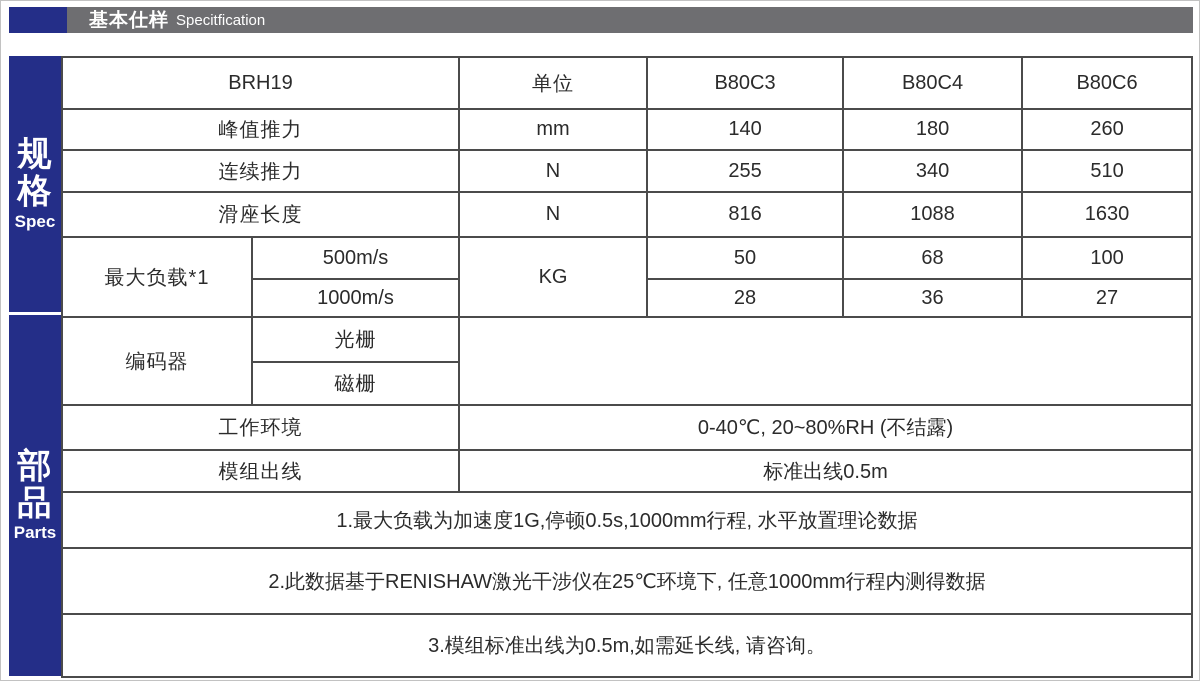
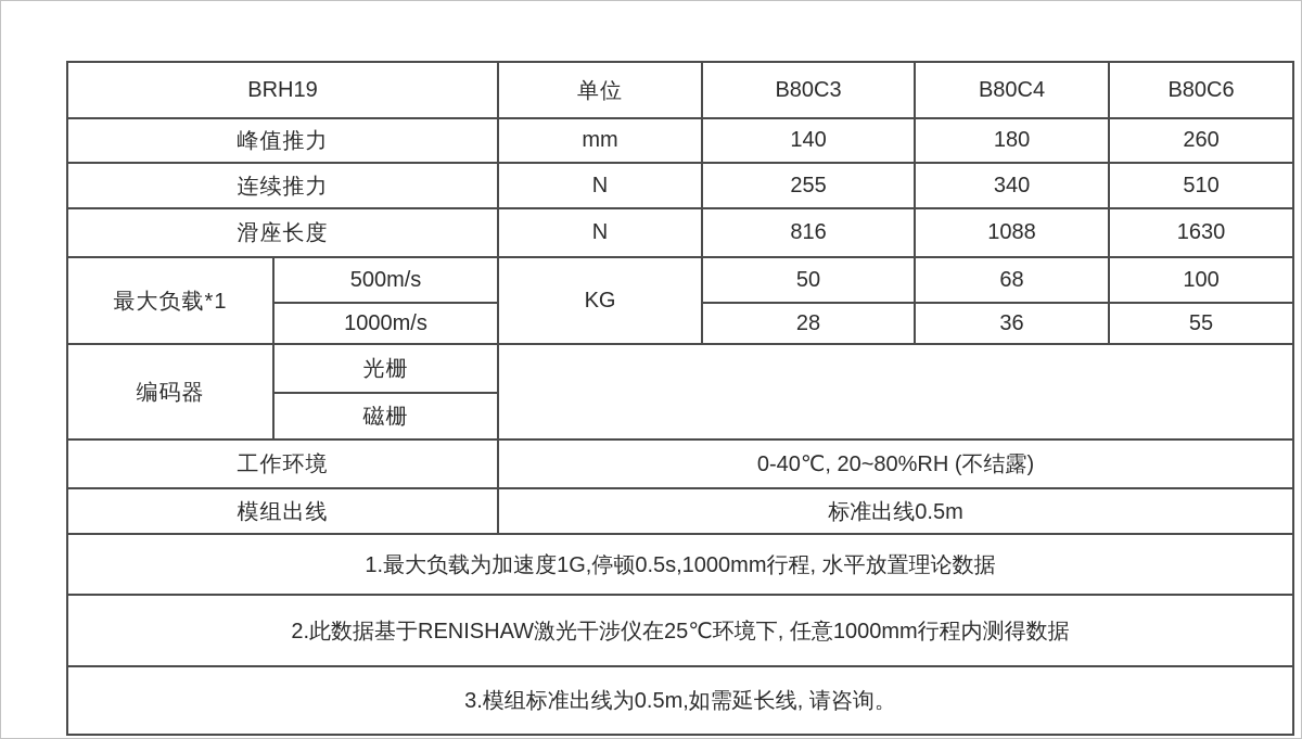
- 基本仕样
- Specitfication
- 规格
- Spec
- 部品
- Parts
  BRH19	单位	B80C3	B80C4	B80C6
  峰值推力	mm	140	180	260
  连续推力	N	255	340	510
  滑座长度	N	816	1088	1630
  最大负载*1	500m/s	KG	50	68	100
- 1000m/s	28	36	27
+ 1000m/s	28	36	55
  编码器	光栅
  磁栅
  工作环境	0-40℃, 20~80%RH (不结露)
  模组出线	标准出线0.5m
  1.最大负载为加速度1G,停顿0.5s,1000mm行程, 水平放置理论数据
  2.此数据基于RENISHAW激光干涉仪在25℃环境下, 任意1000mm行程内测得数据
  3.模组标准出线为0.5m,如需延长线, 请咨询。
